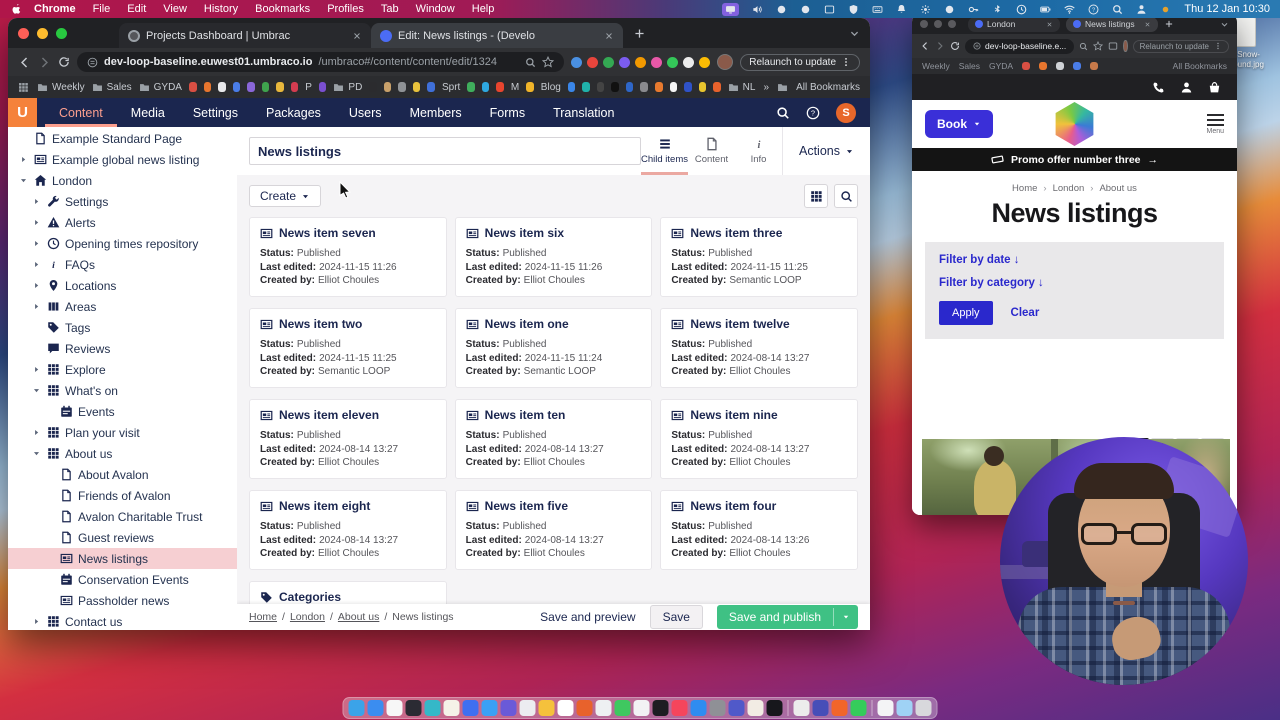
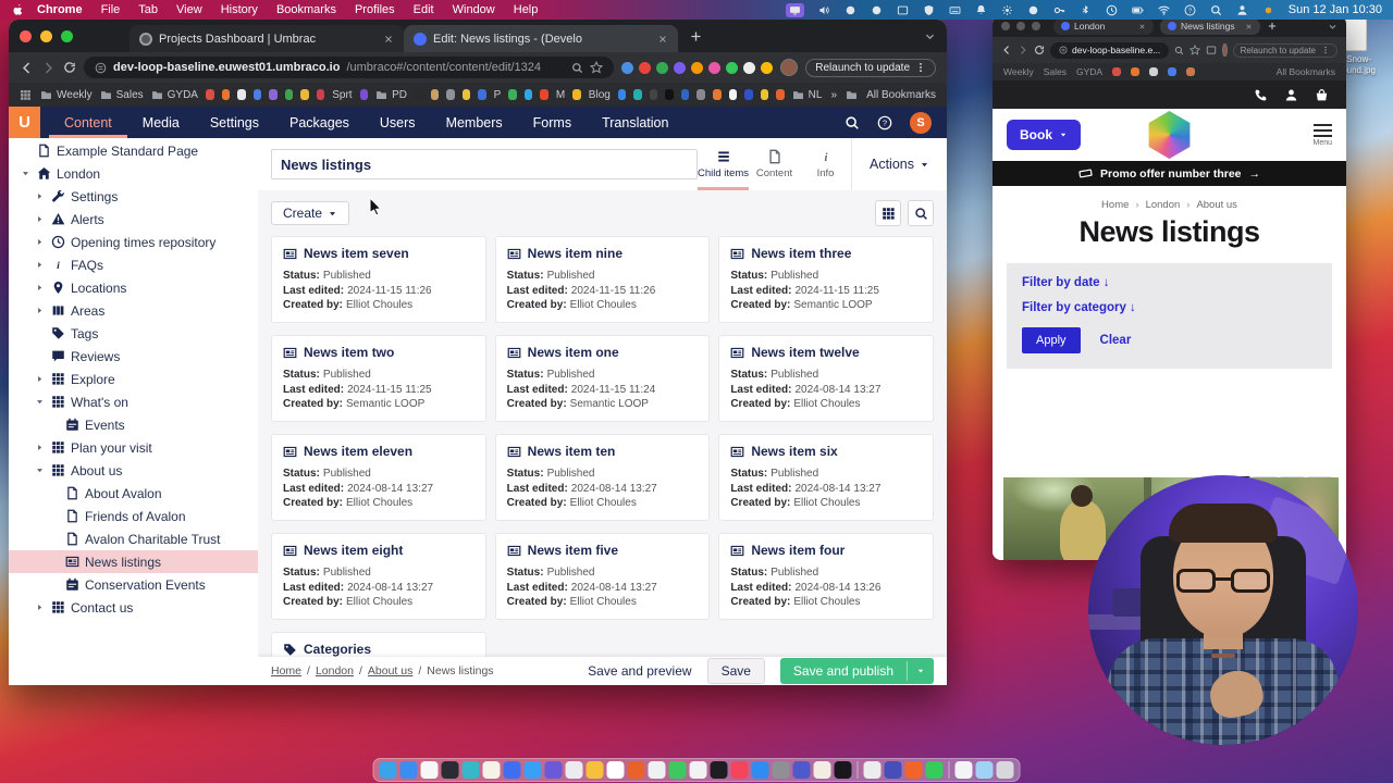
  Chrome
  File
- Edit
+ Tab
  View
  History
  Bookmarks
  Profiles
- Tab
+ Edit
  Window
  Help
- Thu 12 Jan 10:30
+ Sun 12 Jan 10:30
  Projects Dashboard | Umbrac
  Edit: News listings - (Develo
  dev-loop-baseline.euwest01.umbraco.io
  /umbraco#/content/content/edit/1324
  Relaunch to update
  Weekly
  Sales
  GYDA
- P
+ Sprt
  PD
- Sprt
+ P
  M
  Blog
  NL
  »
  All Bookmarks
  U
  Content
  Media
  Settings
  Packages
  Users
  Members
  Forms
  Translation
  ?
  S
  Example Standard Page
- Example global news listing
  London
  Settings
  Alerts
  Opening times repository
  i
  FAQs
  Locations
  Areas
  Tags
  Reviews
  Explore
  What's on
  Events
  Plan your visit
  About us
  About Avalon
  Friends of Avalon
  Avalon Charitable Trust
- Guest reviews
  News listings
  Conservation Events
- Passholder news
  Contact us
  News listings
  Child items
  Content
  i
  Info
  Actions
  Create
  News item seven
  Status: Published
  Last edited: 2024-11-15 11:26
  Created by: Elliot Choules
- News item six
+ News item nine
  Status: Published
  Last edited: 2024-11-15 11:26
  Created by: Elliot Choules
  News item three
  Status: Published
  Last edited: 2024-11-15 11:25
  Created by: Semantic LOOP
  News item two
  Status: Published
  Last edited: 2024-11-15 11:25
  Created by: Semantic LOOP
  News item one
  Status: Published
  Last edited: 2024-11-15 11:24
  Created by: Semantic LOOP
  News item twelve
  Status: Published
  Last edited: 2024-08-14 13:27
  Created by: Elliot Choules
  News item eleven
  Status: Published
  Last edited: 2024-08-14 13:27
  Created by: Elliot Choules
  News item ten
  Status: Published
  Last edited: 2024-08-14 13:27
  Created by: Elliot Choules
- News item nine
+ News item six
  Status: Published
  Last edited: 2024-08-14 13:27
  Created by: Elliot Choules
  News item eight
  Status: Published
  Last edited: 2024-08-14 13:27
  Created by: Elliot Choules
  News item five
  Status: Published
  Last edited: 2024-08-14 13:27
  Created by: Elliot Choules
  News item four
  Status: Published
  Last edited: 2024-08-14 13:26
  Created by: Elliot Choules
  Categories
  Home
  /
  London
  /
  About us
  /
  News listings
  Save and preview
  Save
  Save and publish
  London
  News listings
  dev-loop-baseline.e...
  Relaunch to update
  Weekly
  Sales
  GYDA
  All Bookmarks
  Book
  Promo offer number three
  →
  Home
  ›
  London
  ›
  About us
  News listings
  Filter by date ↓
  Filter by category ↓
  Apply
  Clear
